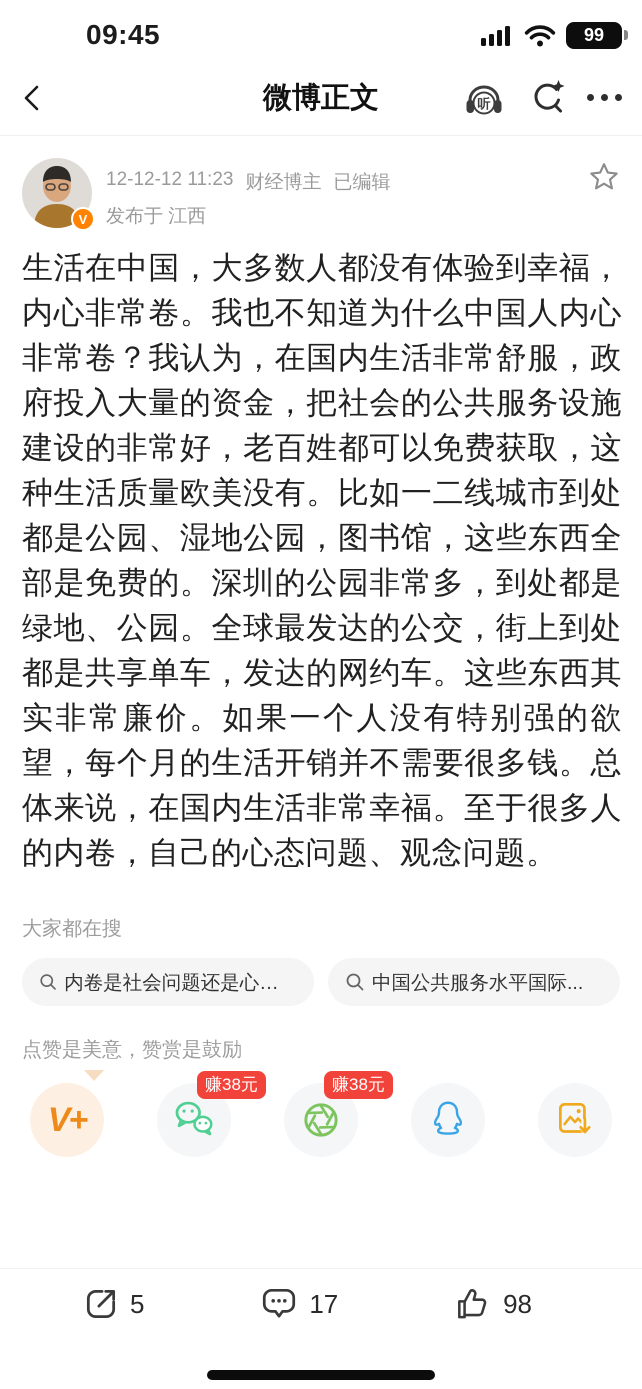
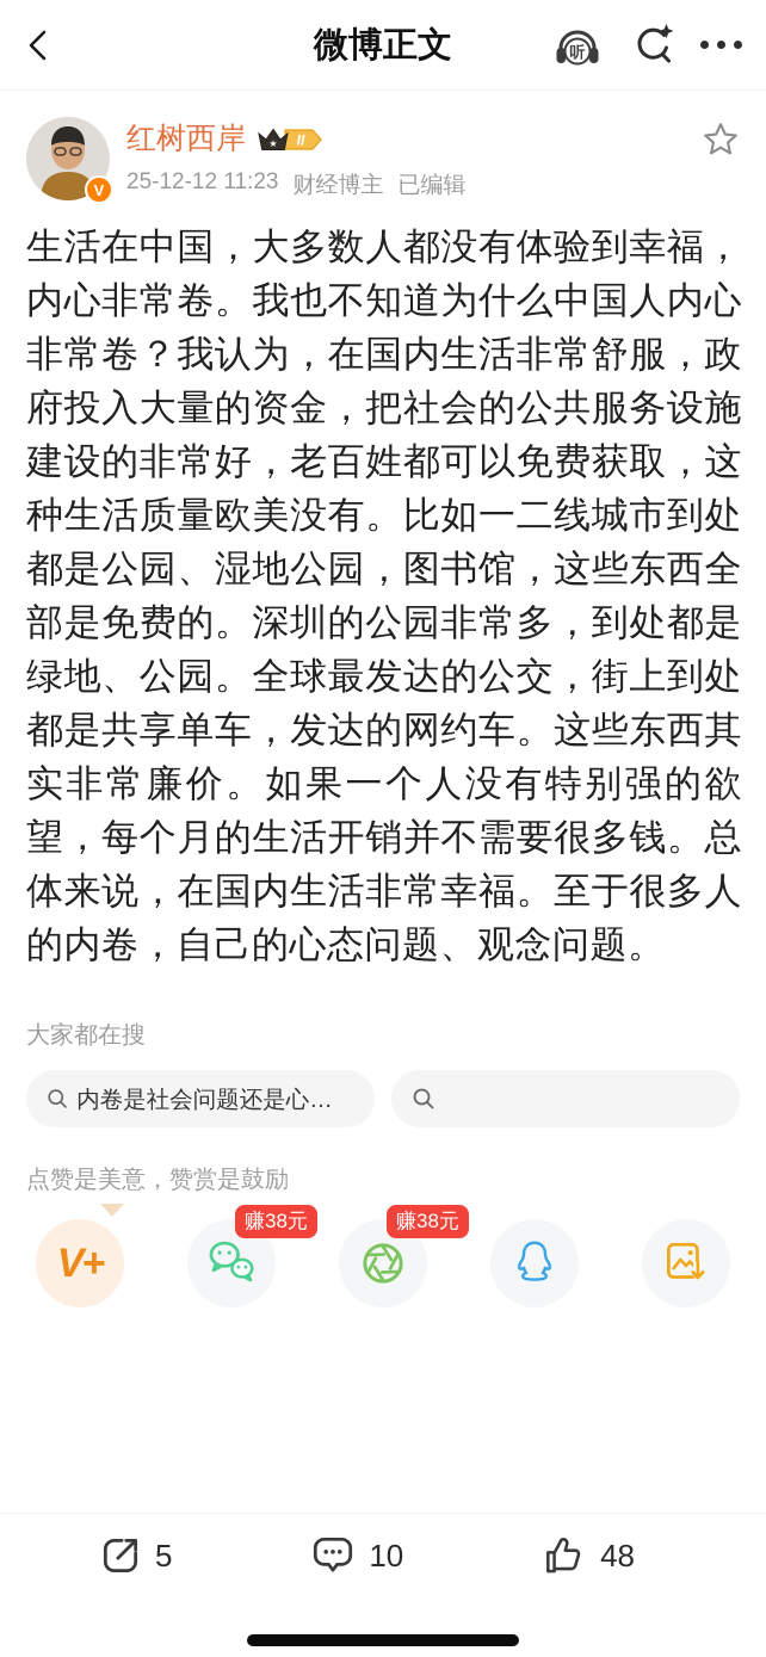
- 09:45
- 99
  微博正文
  听
  V
+ 红树西岸
+ II
+ ★
- 12-12-12 11:23
+ 25-12-12 11:23
  财经博主
  已编辑
- 发布于 江西
  生活在中国，大多数人都没有体验到幸福，内心非常卷。我也不知道为什么中国人内心非常卷？我认为，在国内生活非常舒服，政府投入大量的资金，把社会的公共服务设施建设的非常好，老百姓都可以免费获取，这种生活质量欧美没有。比如一二线城市到处都是公园、湿地公园，图书馆，这些东西全部是免费的。深圳的公园非常多，到处都是绿地、公园。全球最发达的公交，街上到处都是共享单车，发达的网约车。这些东西其实非常廉价。如果一个人没有特别强的欲望，每个月的生活开销并不需要很多钱。总体来说，在国内生活非常幸福。至于很多人的内卷，自己的心态问题、观念问题。
  大家都在搜
  内卷是社会问题还是心态问
- 中国公共服务水平国际...
  点赞是美意，赞赏是鼓励
  V+
  赚38元
  赚38元
  5
- 17
+ 10
- 98
+ 48
